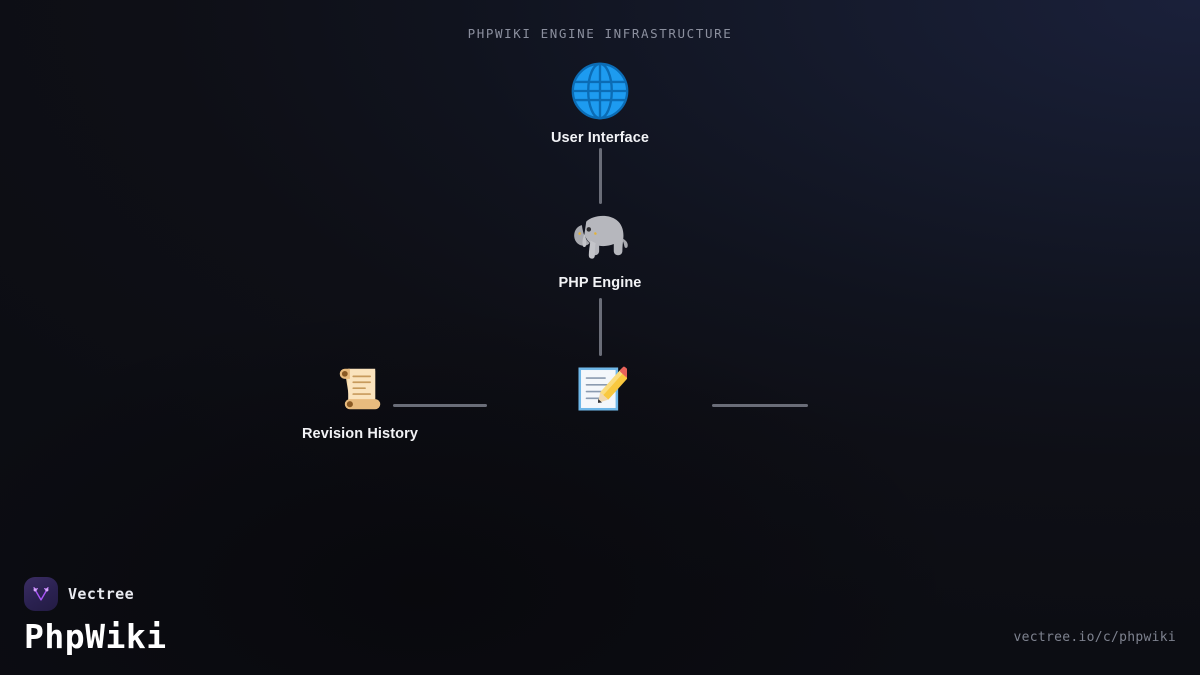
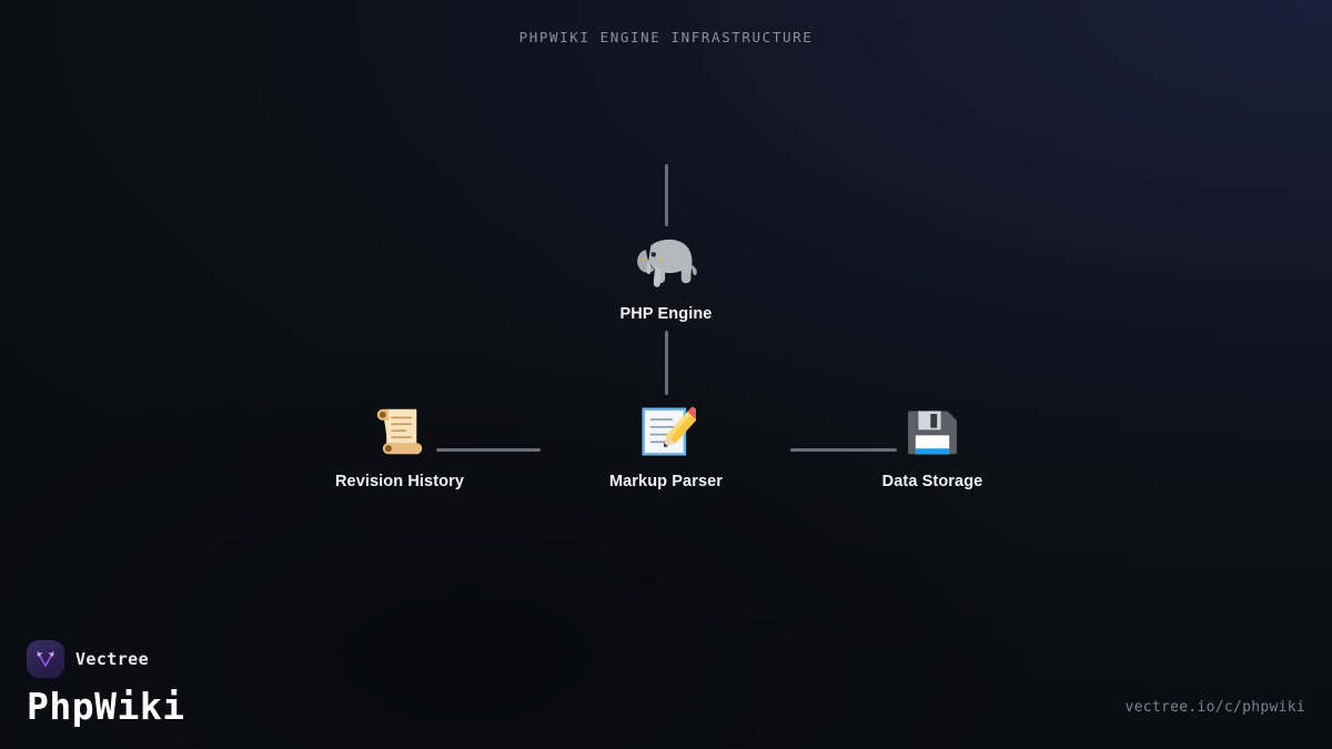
  PHPWIKI ENGINE INFRASTRUCTURE
- User Interface
  PHP Engine
  Revision History
+ Markup Parser
+ Data Storage
  Vectree
  PhpWiki
  vectree.io/c/phpwiki
